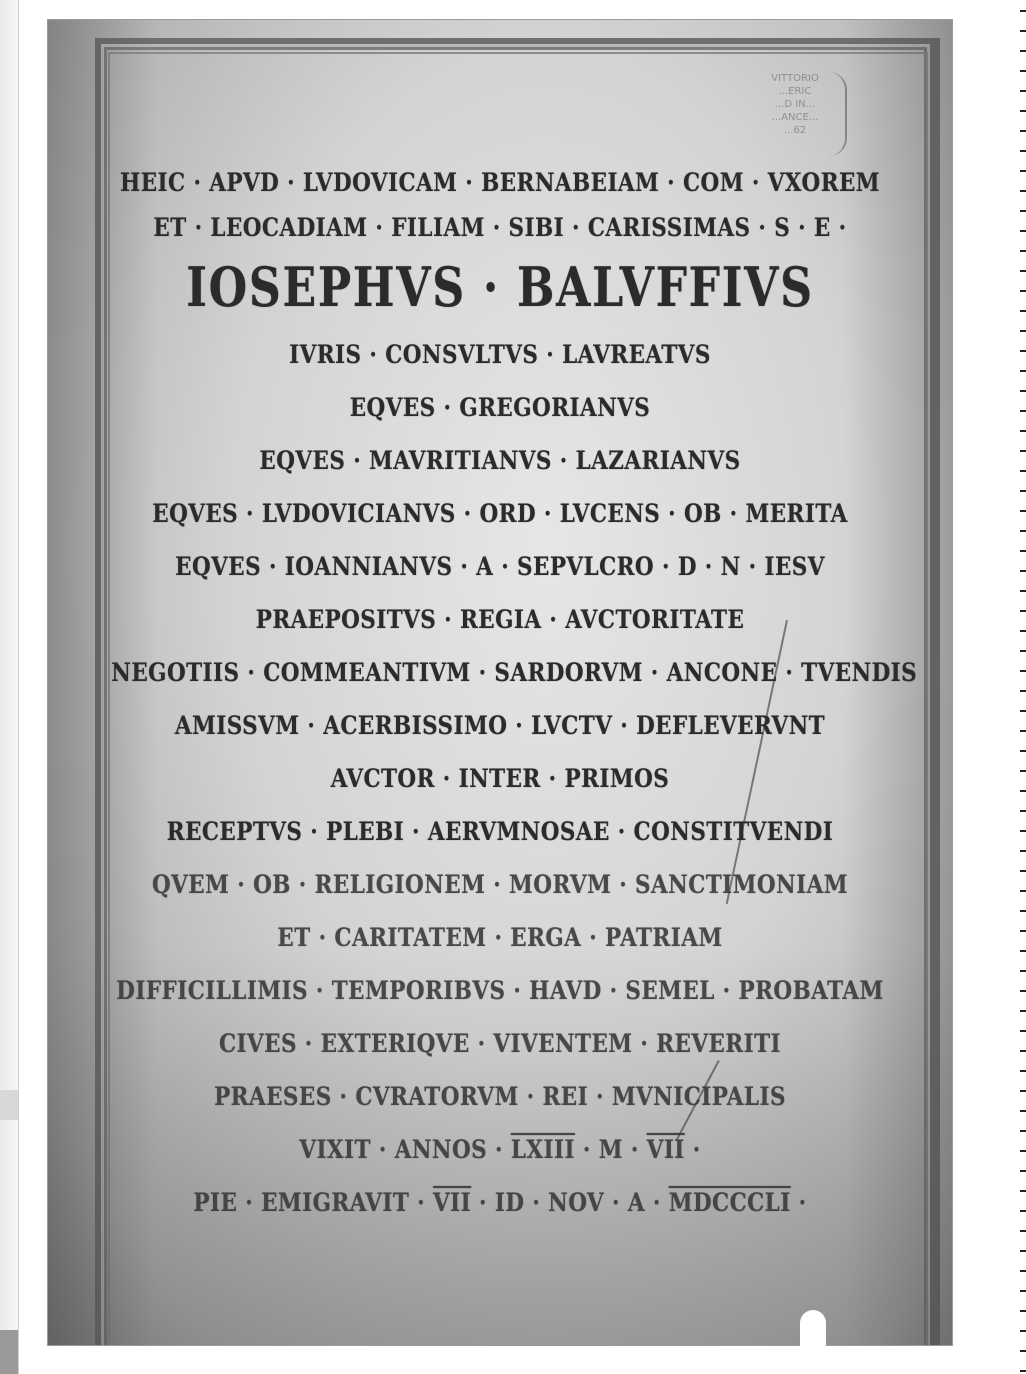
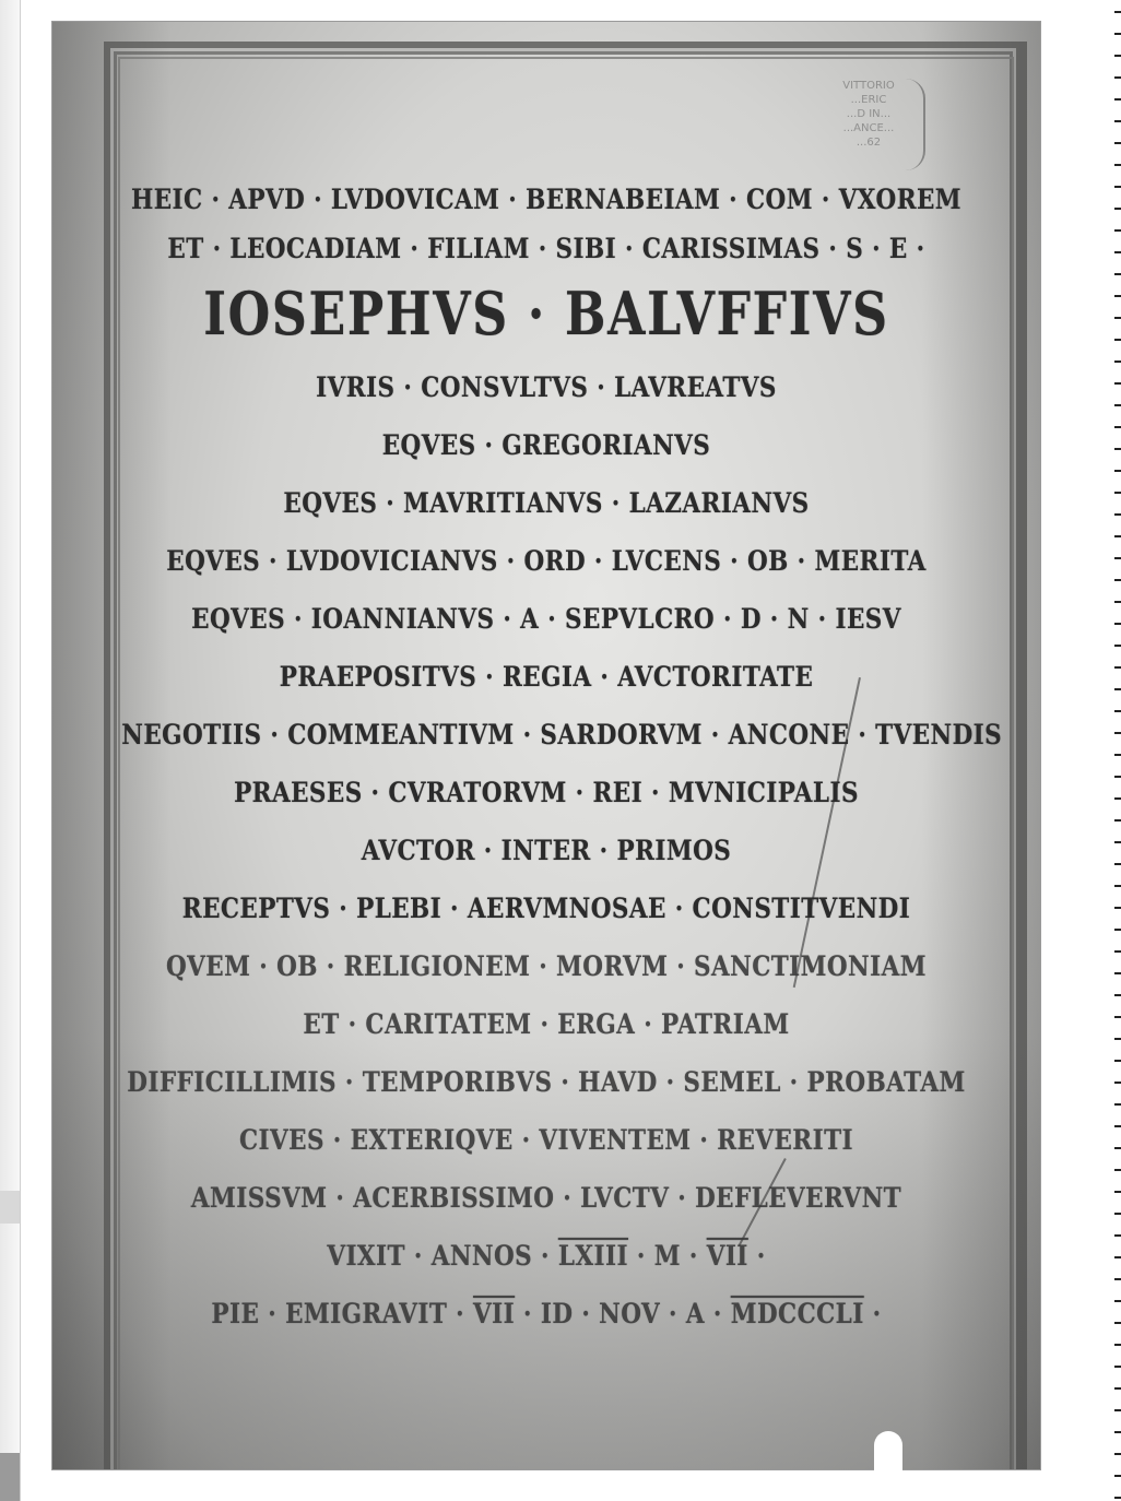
  HEIC · APVD · LVDOVICAM · BERNABEIAM · COM · VXOREM
  ET · LEOCADIAM · FILIAM · SIBI · CARISSIMAS · S · E ·
  IOSEPHVS · BALVFFIVS
  IVRIS · CONSVLTVS · LAVREATVS
  EQVES · GREGORIANVS
  EQVES · MAVRITIANVS · LAZARIANVS
  EQVES · LVDOVICIANVS · ORD · LVCENS · OB · MERITA
  EQVES · IOANNIANVS · A · SEPVLCRO · D · N · IESV
  PRAEPOSITVS · REGIA · AVCTORITATE
  NEGOTIIS · COMMEANTIVM · SARDORVM · ANCONE · TVENDIS
- AMISSVM · ACERBISSIMO · LVCTV · DEFLEVERVNT
+ PRAESES · CVRATORVM · REI · MVNICIPALIS
  AVCTOR · INTER · PRIMOS
  RECEPTVS · PLEBI · AERVMNOSAE · CONSTITVENDI
  QVEM · OB · RELIGIONEM · MORVM · SANCTIMONIAM
  ET · CARITATEM · ERGA · PATRIAM
  DIFFICILLIMIS · TEMPORIBVS · HAVD · SEMEL · PROBATAM
  CIVES · EXTERIQVE · VIVENTEM · REVERITI
- PRAESES · CVRATORVM · REI · MVNICIPALIS
+ AMISSVM · ACERBISSIMO · LVCTV · DEFLEVERVNT
  VIXIT · ANNOS · LXIII · M · VII ·
  PIE · EMIGRAVIT · VII · ID · NOV · A · MDCCCLI ·
